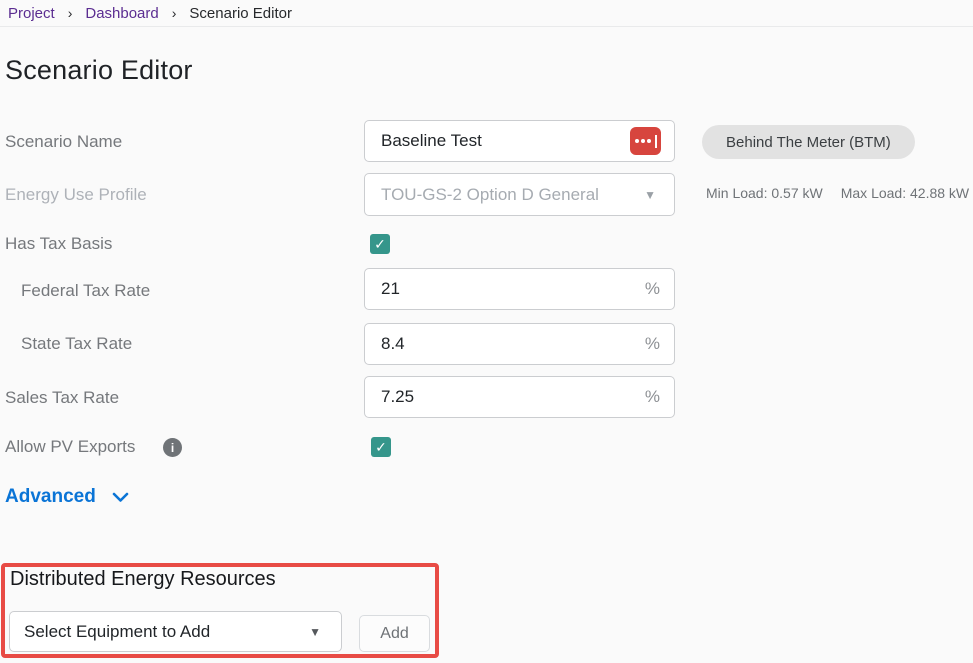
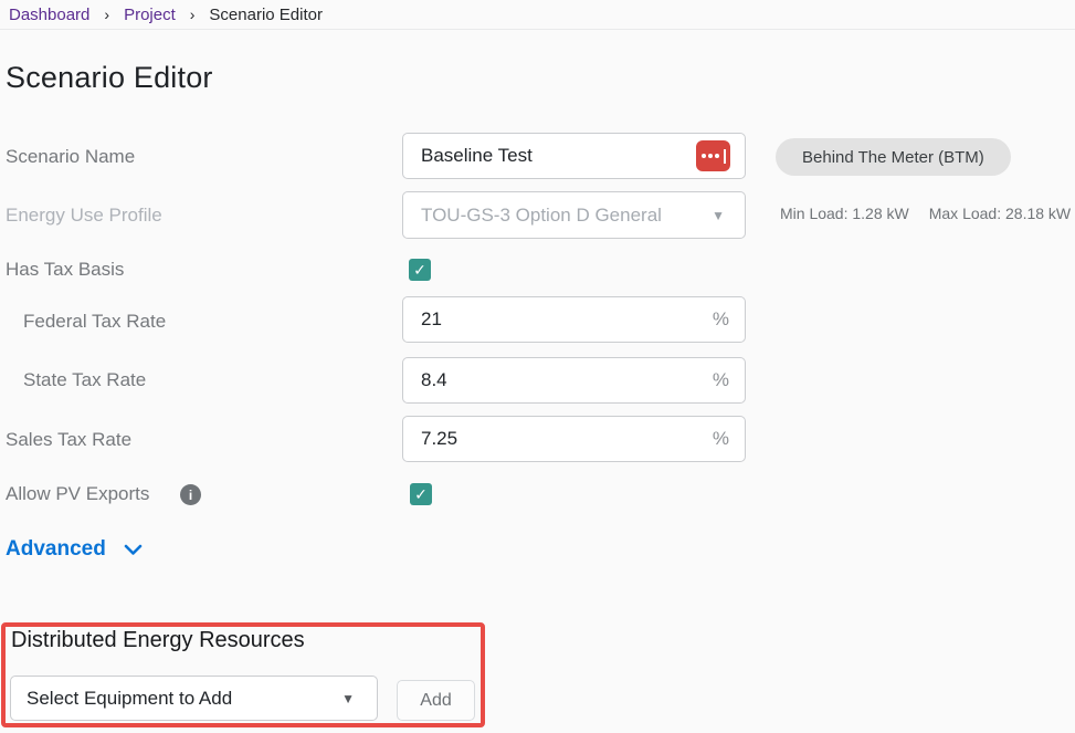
- Project
+ Dashboard
  ›
- Dashboard
+ Project
  ›
  Scenario Editor
  Scenario Editor
  Scenario Name
  Baseline Test
  Energy Use Profile
- TOU-GS-2 Option D General
+ TOU-GS-3 Option D General
  ▼
  Has Tax Basis
  ✓
  Federal Tax Rate
  21
  %
  State Tax Rate
  8.4
  %
  Sales Tax Rate
  7.25
  %
  Allow PV Exports
  i
  ✓
  Advanced
  Behind The Meter (BTM)
- Min Load: 0.57 kW
+ Min Load: 1.28 kW
- Max Load: 42.88 kW
+ Max Load: 28.18 kW
  Distributed Energy Resources
  Select Equipment to Add
  ▼
  Add
